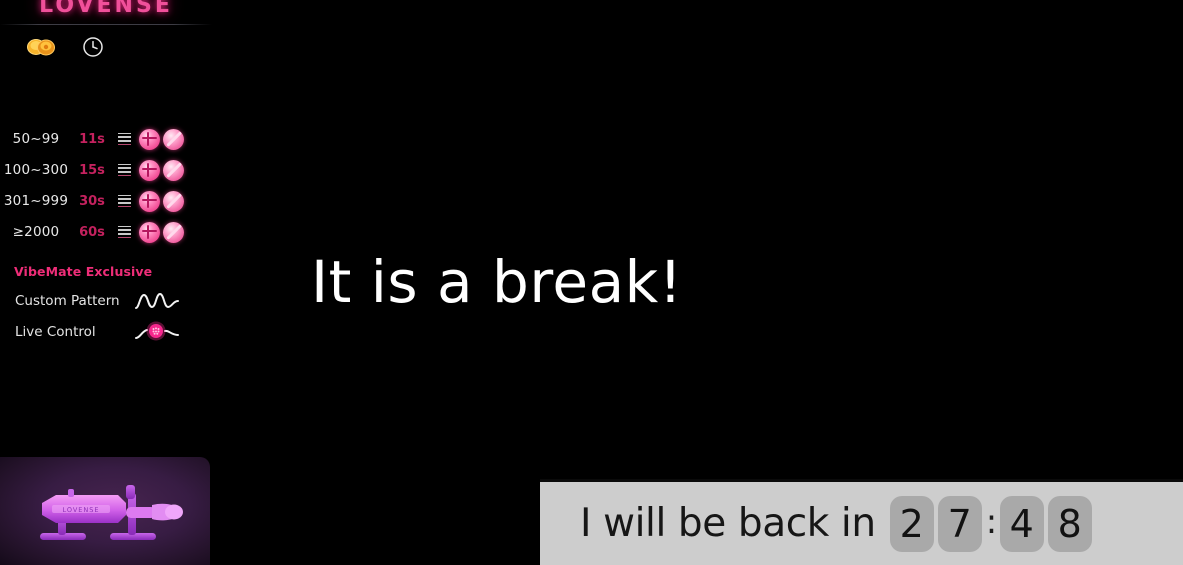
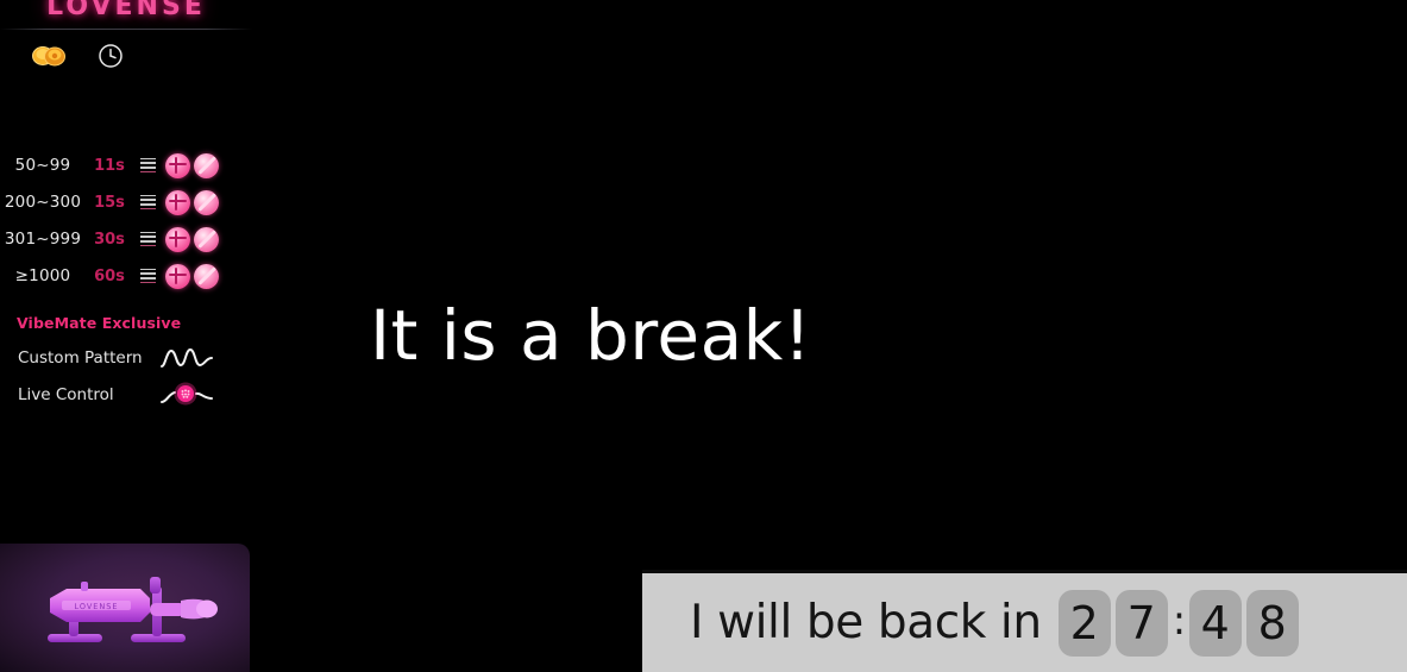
  LOVENSE
  50~99
  11s
- 100~300
+ 200~300
  15s
  301~999
  30s
- ≥2000
+ ≥1000
  60s
  VibeMate Exclusive
  Custom Pattern
  Live Control
  LOVENSE
  It is a break!
  I will be back in
  2
  7
  :
  4
  8
